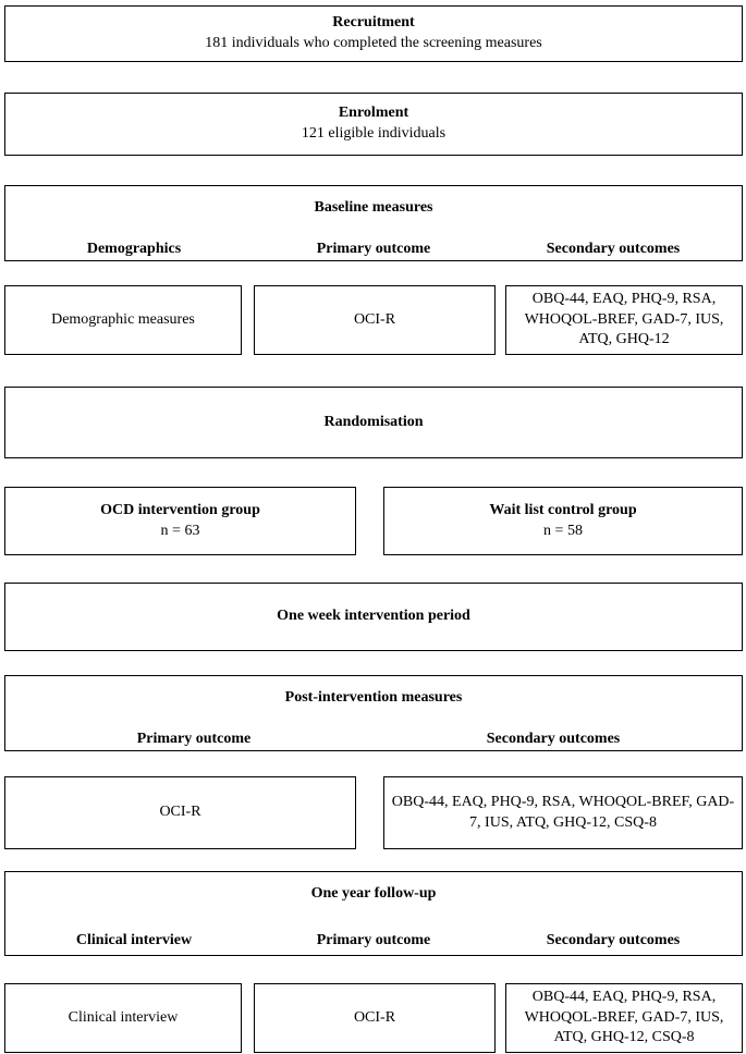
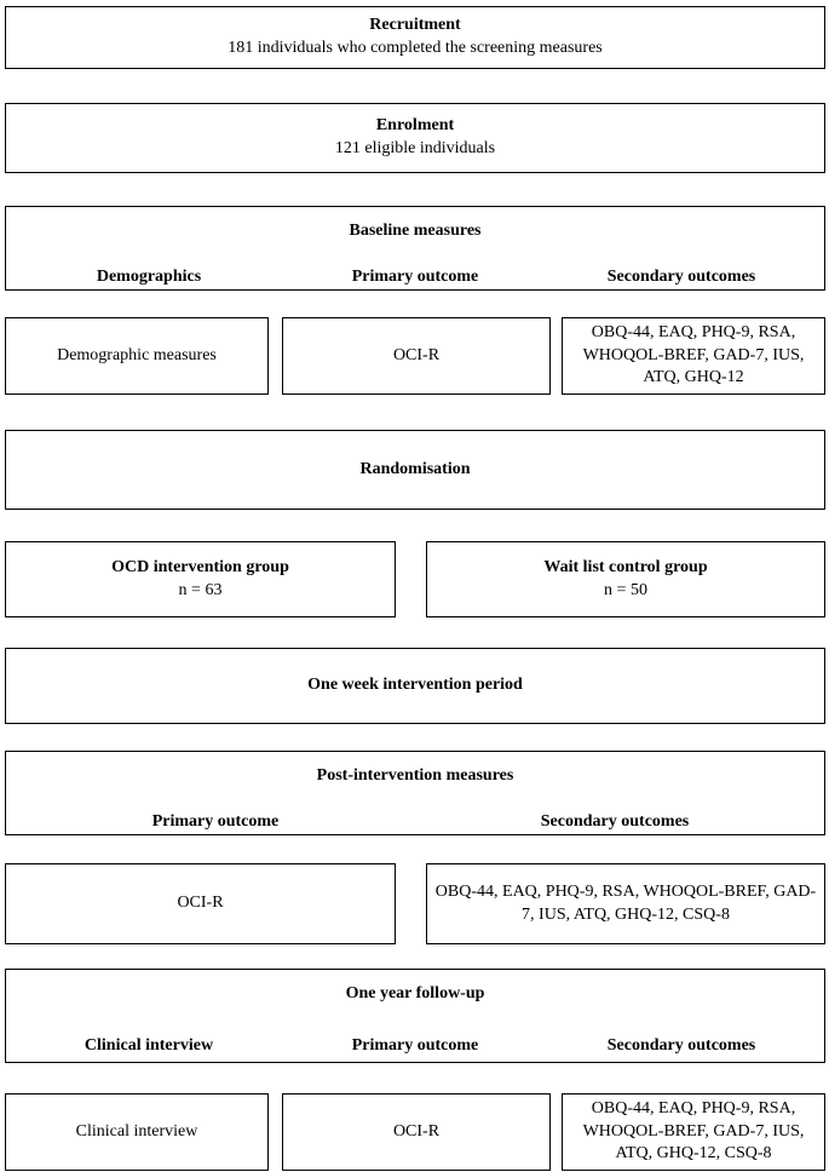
  Recruitment
  181 individuals who completed the screening measures
  Enrolment
  121 eligible individuals
  Baseline measures
  Demographics
  Primary outcome
  Secondary outcomes
  Demographic measures
  OCI-R
  OBQ-44, EAQ, PHQ-9, RSA, WHOQOL-BREF, GAD-7, IUS, ATQ, GHQ-12
  Randomisation
  OCD intervention group
  n = 63
  Wait list control group
- n = 58
+ n = 50
  One week intervention period
  Post-intervention measures
  Primary outcome
  Secondary outcomes
  OCI-R
  OBQ-44, EAQ, PHQ-9, RSA, WHOQOL-BREF, GAD-7, IUS, ATQ, GHQ-12, CSQ-8
  One year follow-up
  Clinical interview
  Primary outcome
  Secondary outcomes
  Clinical interview
  OCI-R
  OBQ-44, EAQ, PHQ-9, RSA, WHOQOL-BREF, GAD-7, IUS, ATQ, GHQ-12, CSQ-8
